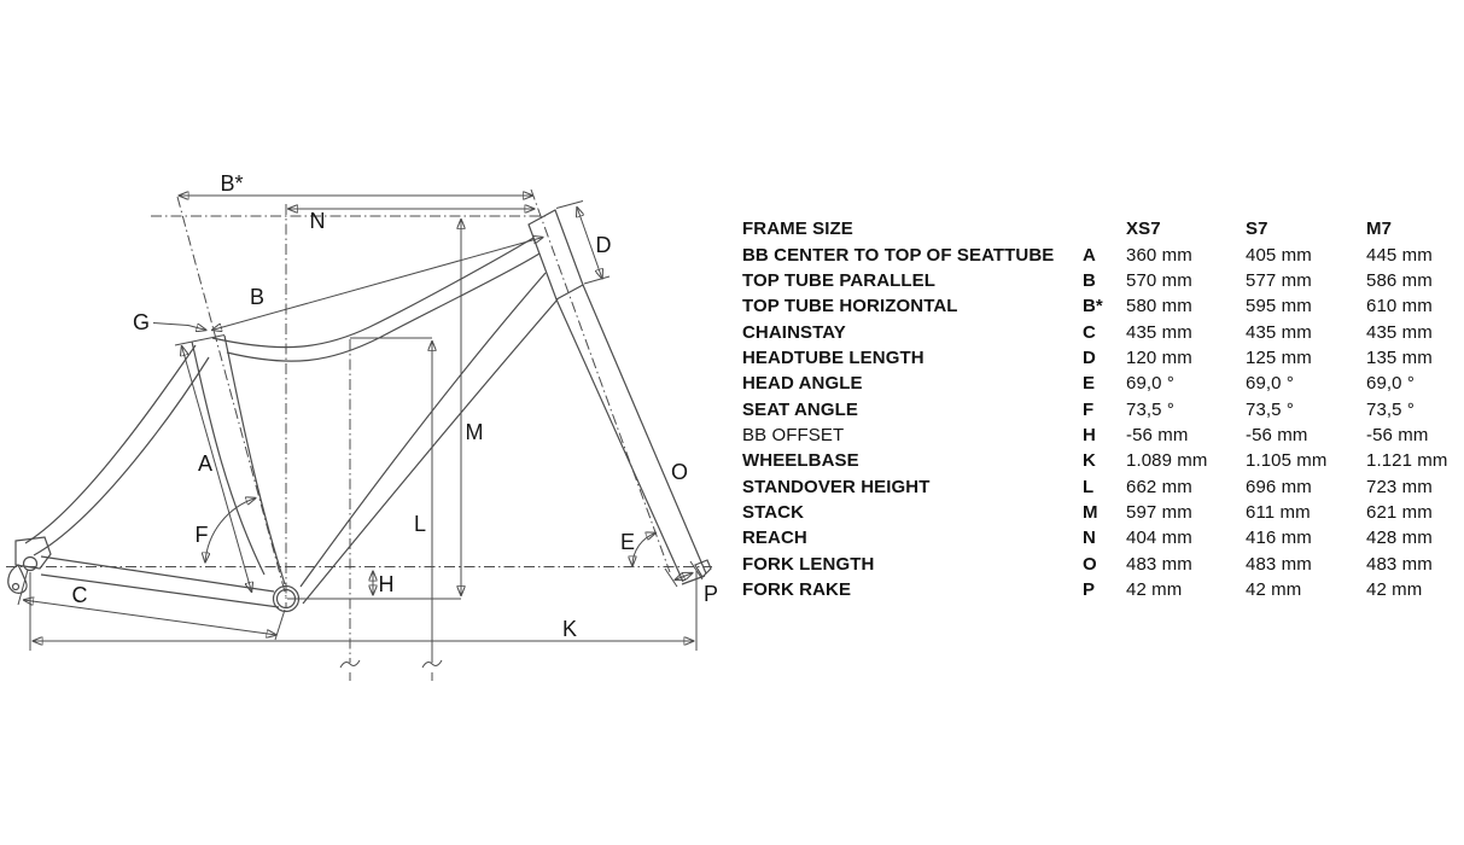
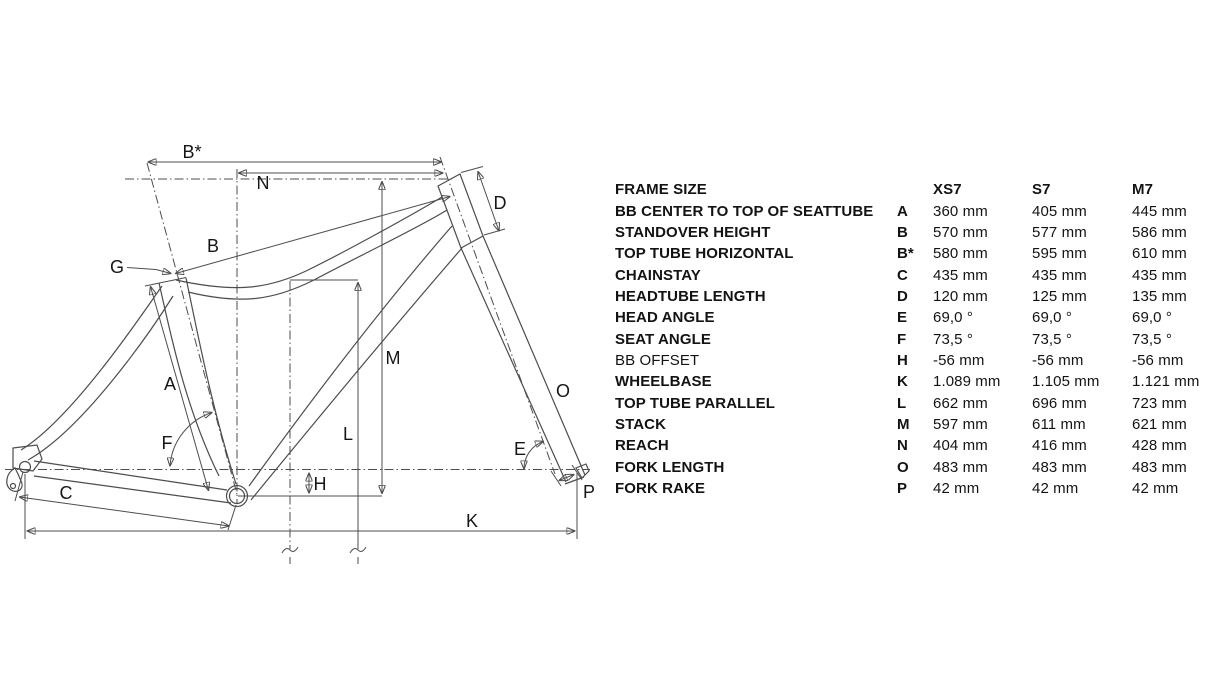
  B*
  N
  B
  G
  D
  A
  F
  M
  L
  H
  C
  E
  O
  K
  P
  FRAME SIZE
  XS7
  S7
  M7
  BB CENTER TO TOP OF SEATTUBE
  A
  360 mm
  405 mm
  445 mm
- TOP TUBE PARALLEL
+ STANDOVER HEIGHT
  B
  570 mm
  577 mm
  586 mm
  TOP TUBE HORIZONTAL
  B*
  580 mm
  595 mm
  610 mm
  CHAINSTAY
  C
  435 mm
  435 mm
  435 mm
  HEADTUBE LENGTH
  D
  120 mm
  125 mm
  135 mm
  HEAD ANGLE
  E
  69,0 °
  69,0 °
  69,0 °
  SEAT ANGLE
  F
  73,5 °
  73,5 °
  73,5 °
  BB OFFSET
  H
  -56 mm
  -56 mm
  -56 mm
  WHEELBASE
  K
  1.089 mm
  1.105 mm
  1.121 mm
- STANDOVER HEIGHT
+ TOP TUBE PARALLEL
  L
  662 mm
  696 mm
  723 mm
  STACK
  M
  597 mm
  611 mm
  621 mm
  REACH
  N
  404 mm
  416 mm
  428 mm
  FORK LENGTH
  O
  483 mm
  483 mm
  483 mm
  FORK RAKE
  P
  42 mm
  42 mm
  42 mm
